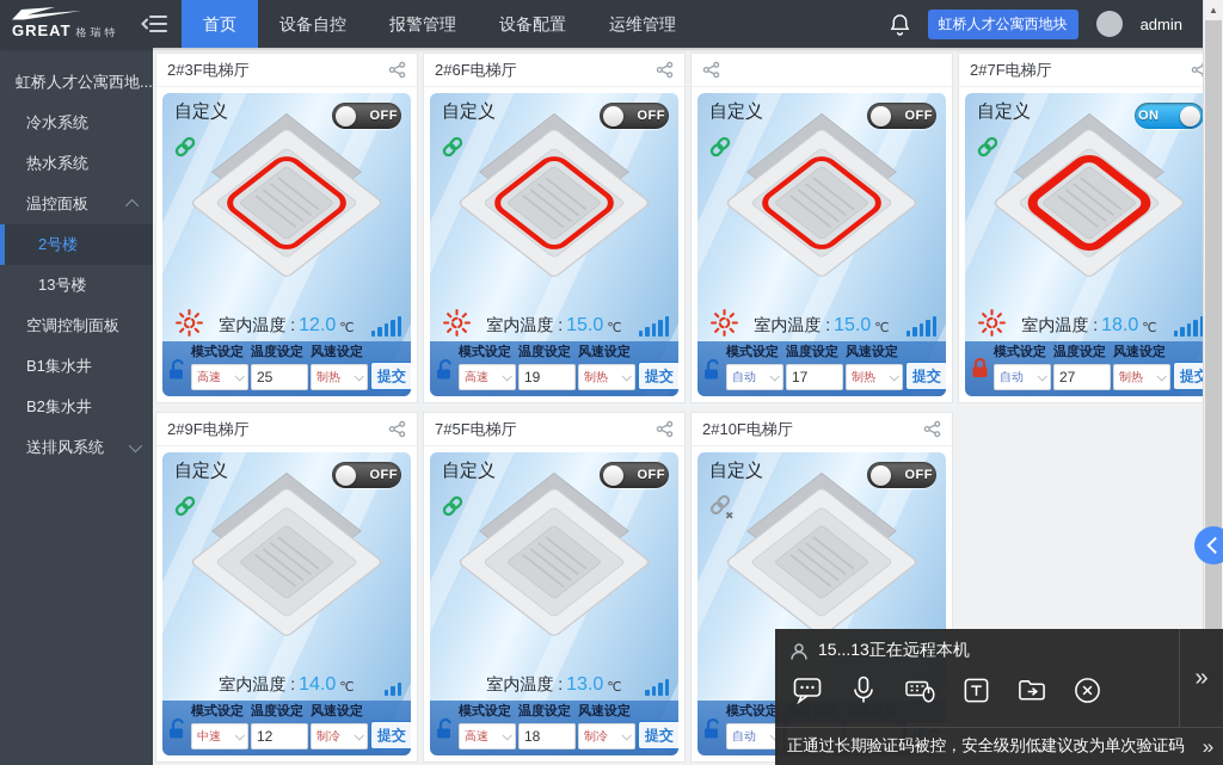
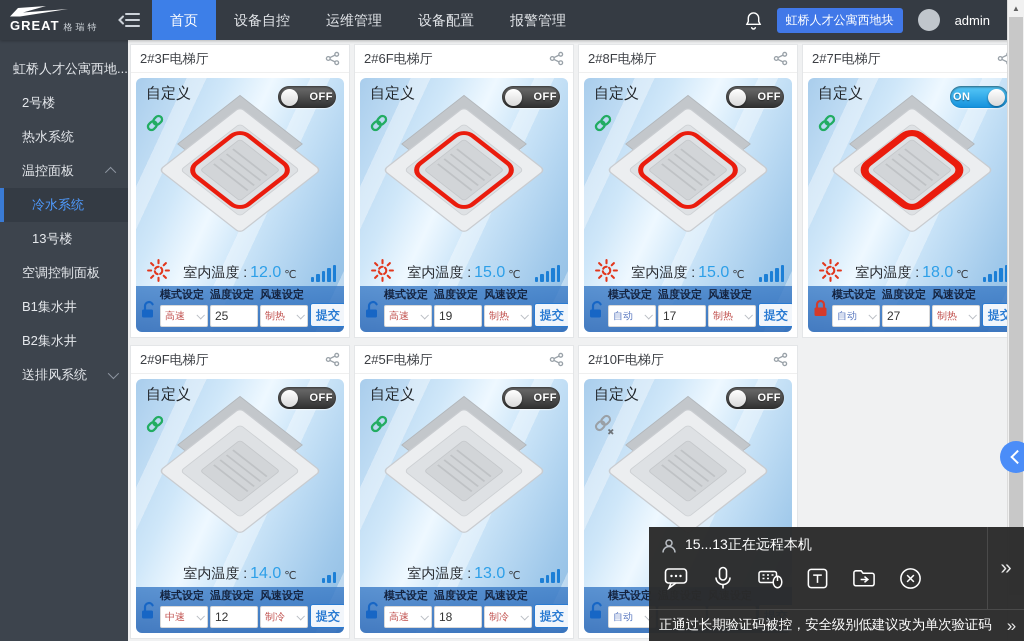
  GREAT
  格瑞特
  首页
  设备自控
- 报警管理
+ 运维管理
  设备配置
- 运维管理
+ 报警管理
  虹桥人才公寓西地块
  admin
  虹桥人才公寓西地...
- 冷水系统
+ 2号楼
  热水系统
  温控面板
- 2号楼
+ 冷水系统
  13号楼
  空调控制面板
  B1集水井
  B2集水井
  送排风系统
  2#3F电梯厅
  自定义
  OFF
  室内温度 :
  12.0
  ℃
  模式设定
  高速
  温度设定
  25
  风速设定
  制热
  提交
  2#6F电梯厅
  自定义
  OFF
  室内温度 :
  15.0
  ℃
  模式设定
  高速
  温度设定
  19
  风速设定
  制热
  提交
+ 2#8F电梯厅
  自定义
  OFF
  室内温度 :
  15.0
  ℃
  模式设定
  自动
  温度设定
  17
  风速设定
  制热
  提交
  2#7F电梯厅
  自定义
  ON
  室内温度 :
  18.0
  ℃
  模式设定
  自动
  温度设定
  27
  风速设定
  制热
  提交
  2#9F电梯厅
  自定义
  OFF
  室内温度 :
  14.0
  ℃
  模式设定
  中速
  温度设定
  12
  风速设定
  制冷
  提交
- 7#5F电梯厅
+ 2#5F电梯厅
  自定义
  OFF
  室内温度 :
  13.0
  ℃
  模式设定
  高速
  温度设定
  18
  风速设定
  制冷
  提交
  2#10F电梯厅
  自定义
  OFF
  模式设定
  自动
  ▲
  15...13正在远程本机
  »
  正通过长期验证码被控，安全级别低建议改为单次验证码
  »
